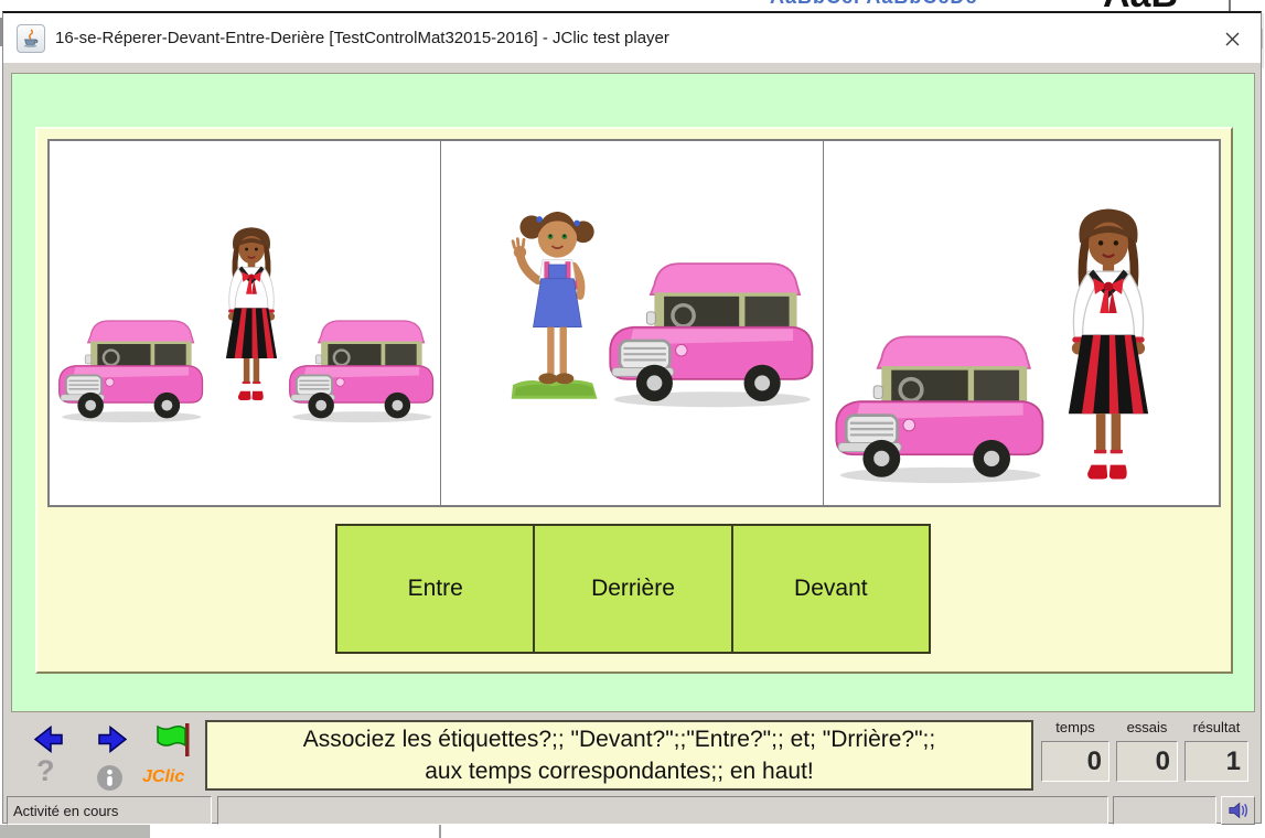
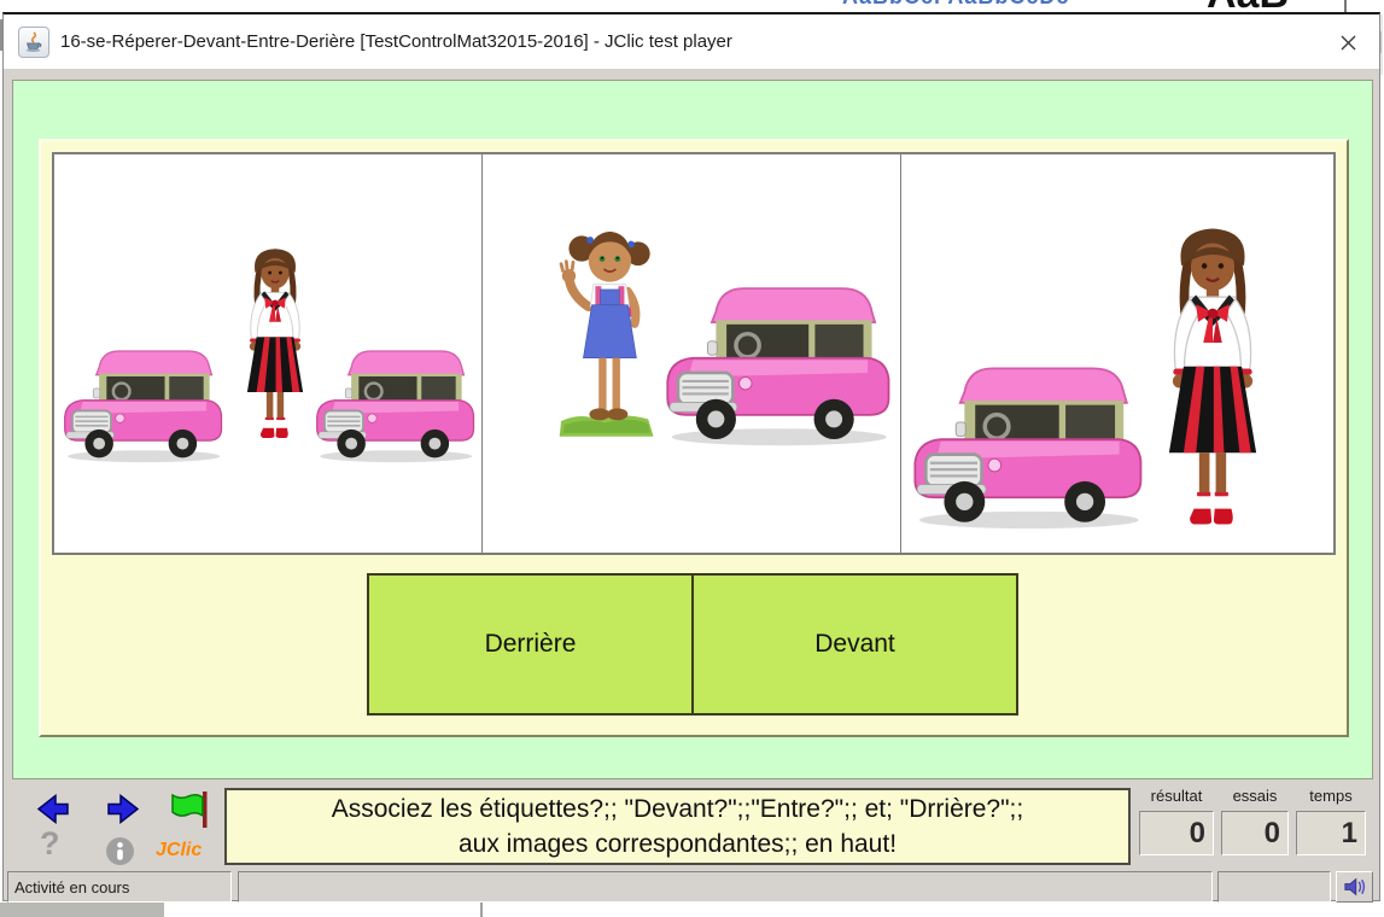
  16-se-Réperer-Devant-Entre-Derière [TestControlMat32015-2016] - JClic test player
- Entre
  Derrière
  Devant
  ?
  JClic
  Associez les étiquettes?;; "Devant?";;"Entre?";; et; "Drrière?";;
- aux temps correspondantes;; en haut!
+ aux images correspondantes;; en haut!
- temps
+ résultat
  essais
- résultat
+ temps
  0
  0
  1
  Activité en cours
